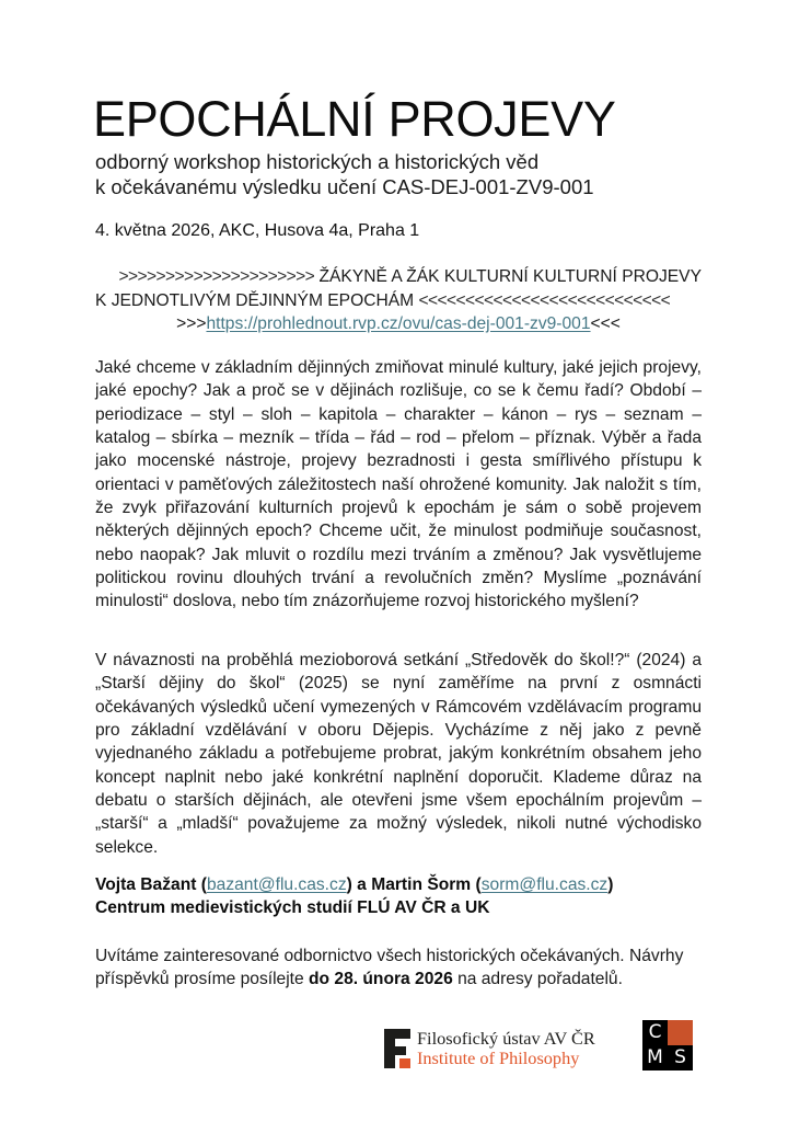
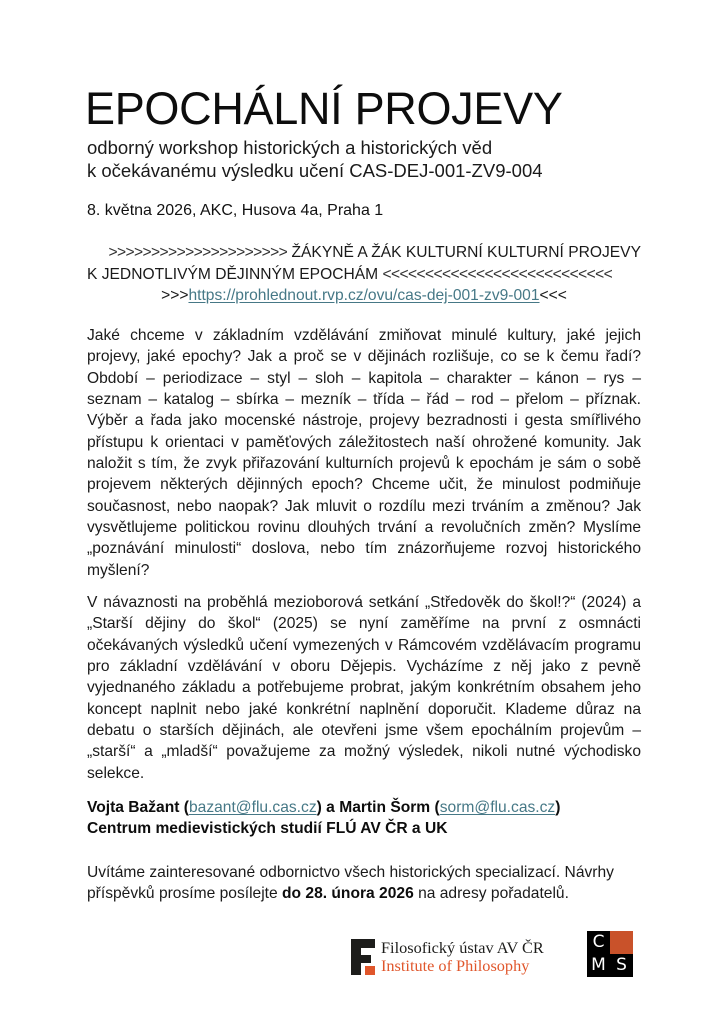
  EPOCHÁLNÍ PROJEVY
  odborný workshop historických a historických věd
- k očekávanému výsledku učení CAS-DEJ-001-ZV9-001
+ k očekávanému výsledku učení CAS-DEJ-001-ZV9-004
- 4. května 2026, AKC, Husova 4a, Praha 1
+ 8. května 2026, AKC, Husova 4a, Praha 1
  >>>>>>>>>>>>>>>>>>>>> ŽÁKYNĚ A ŽÁK KULTURNÍ KULTURNÍ PROJEVY
  K JEDNOTLIVÝM DĚJINNÝM EPOCHÁM <<<<<<<<<<<<<<<<<<<<<<<<<<<
  >>>https://prohlednout.rvp.cz/ovu/cas-dej-001-zv9-001<<<
- Jaké chceme v základním dějinných zmiňovat minulé kultury, jaké jejich projevy, jaké epochy? Jak a proč se v dějinách rozlišuje, co se k čemu řadí? Období – periodizace – styl – sloh – kapitola – charakter – kánon – rys – seznam – katalog – sbírka – mezník – třída – řád – rod – přelom – příznak. Výběr a řada jako mocenské nástroje, projevy bezradnosti i gesta smířlivého přístupu k orientaci v paměťových záležitostech naší ohrožené komunity. Jak naložit s tím, že zvyk přiřazování kulturních projevů k epochám je sám o sobě projevem některých dějinných epoch? Chceme učit, že minulost podmiňuje současnost, nebo naopak? Jak mluvit o rozdílu mezi trváním a změnou? Jak vysvětlujeme politickou rovinu dlouhých trvání a revolučních změn? Myslíme „poznávání minulosti“ doslova, nebo tím znázorňujeme rozvoj historického myšlení?
+ Jaké chceme v základním vzdělávání zmiňovat minulé kultury, jaké jejich projevy, jaké epochy? Jak a proč se v dějinách rozlišuje, co se k čemu řadí? Období – periodizace – styl – sloh – kapitola – charakter – kánon – rys – seznam – katalog – sbírka – mezník – třída – řád – rod – přelom – příznak. Výběr a řada jako mocenské nástroje, projevy bezradnosti i gesta smířlivého přístupu k orientaci v paměťových záležitostech naší ohrožené komunity. Jak naložit s tím, že zvyk přiřazování kulturních projevů k epochám je sám o sobě projevem některých dějinných epoch? Chceme učit, že minulost podmiňuje současnost, nebo naopak? Jak mluvit o rozdílu mezi trváním a změnou? Jak vysvětlujeme politickou rovinu dlouhých trvání a revolučních změn? Myslíme „poznávání minulosti“ doslova, nebo tím znázorňujeme rozvoj historického myšlení?
  V návaznosti na proběhlá mezioborová setkání „Středověk do škol!?“ (2024) a „Starší dějiny do škol“ (2025) se nyní zaměříme na první z osmnácti očekávaných výsledků učení vymezených v Rámcovém vzdělávacím programu pro základní vzdělávání v oboru Dějepis. Vycházíme z něj jako z pevně vyjednaného základu a potřebujeme probrat, jakým konkrétním obsahem jeho koncept naplnit nebo jaké konkrétní naplnění doporučit. Klademe důraz na debatu o starších dějinách, ale otevřeni jsme všem epochálním projevům – „starší“ a „mladší“ považujeme za možný výsledek, nikoli nutné východisko selekce.
  Vojta Bažant (bazant@flu.cas.cz) a Martin Šorm (sorm@flu.cas.cz)
  Centrum medievistických studií FLÚ AV ČR a UK
- Uvítáme zainteresované odbornictvo všech historických očekávaných. Návrhy příspěvků prosíme posílejte do 28. února 2026 na adresy pořadatelů.
+ Uvítáme zainteresované odbornictvo všech historických specializací. Návrhy příspěvků prosíme posílejte do 28. února 2026 na adresy pořadatelů.
  Filosofický ústav AV ČR
  Institute of Philosophy
  C
  M
  S
